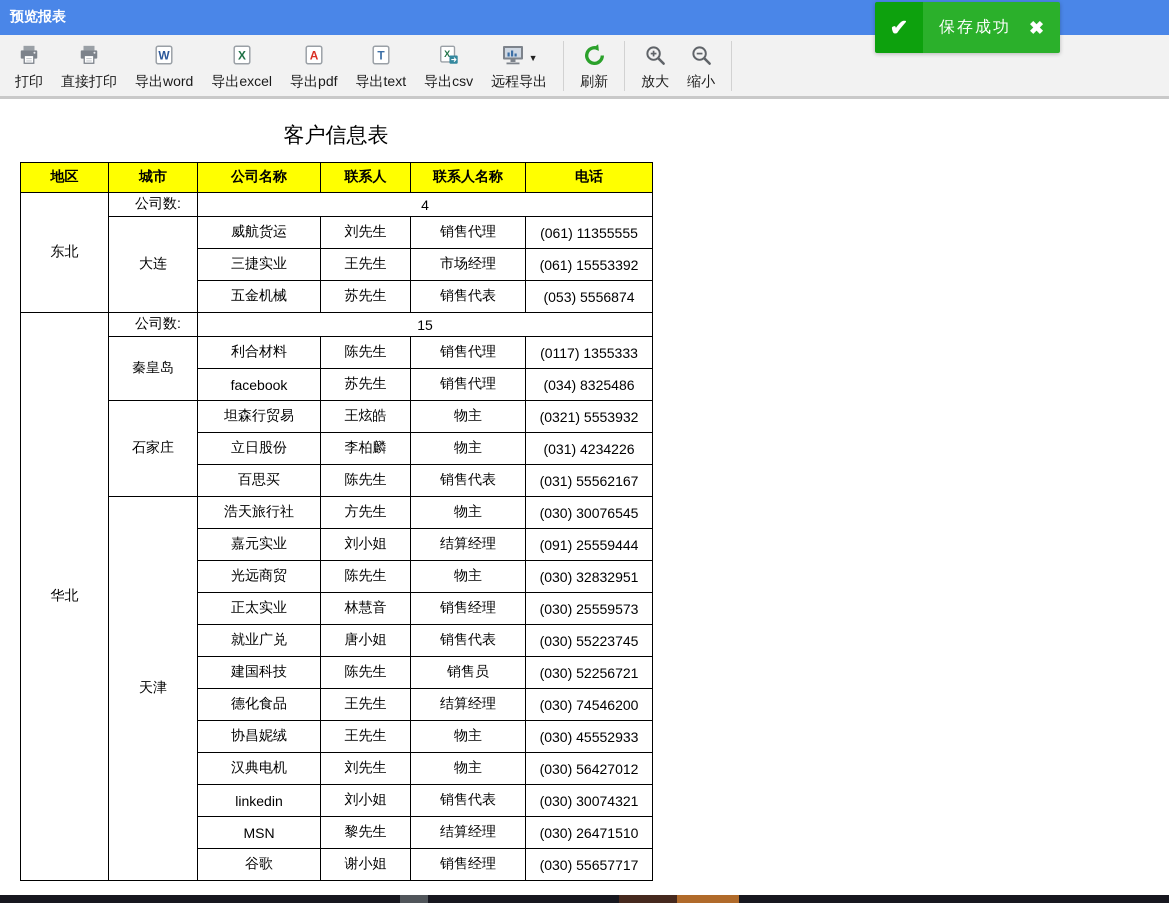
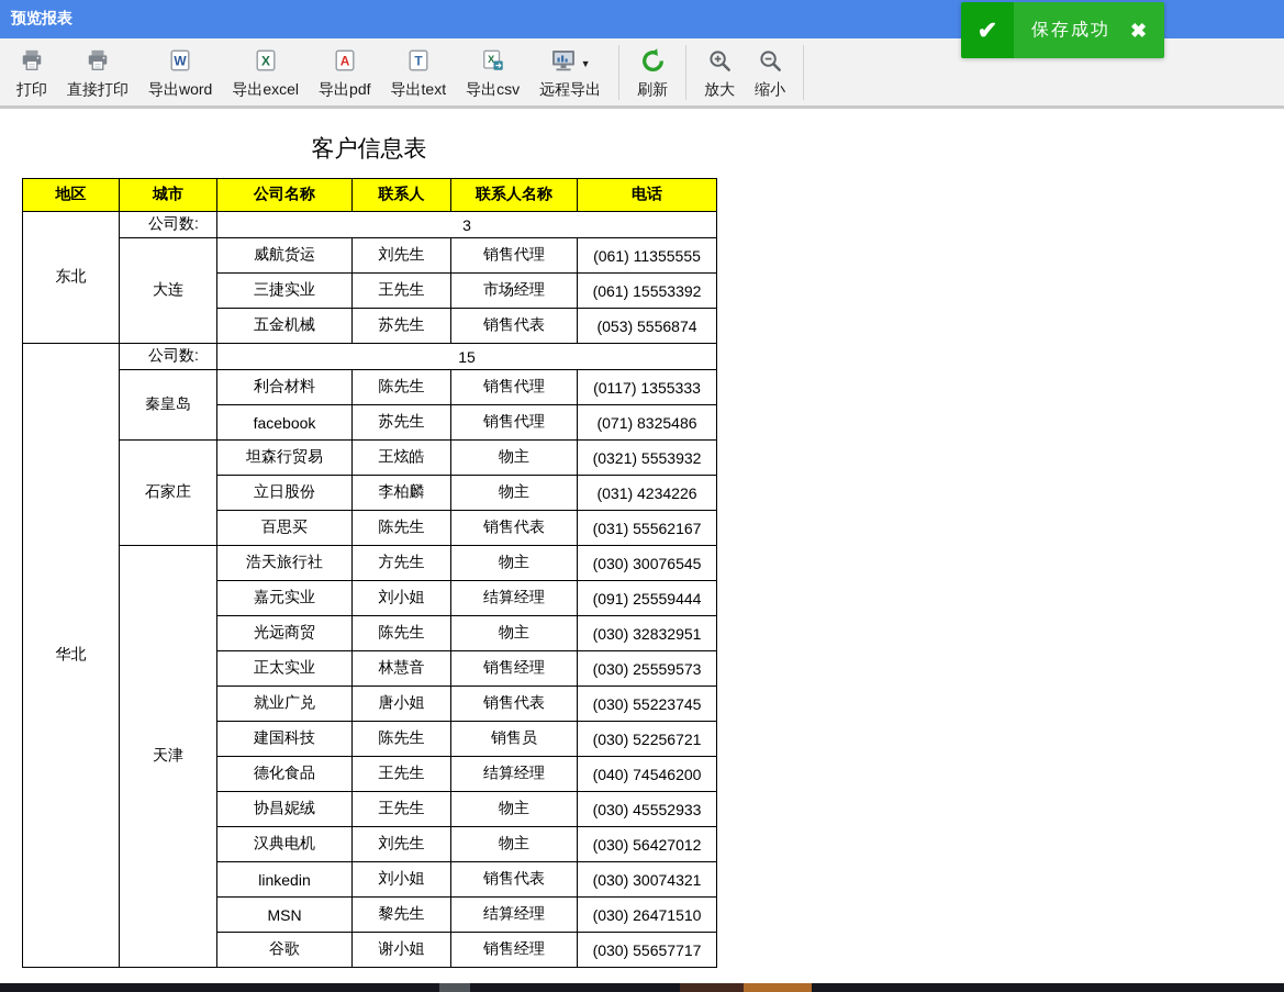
  预览报表
  ✔
  保存成功
  ✖
  打印
  直接打印
  W
  导出word
  X
  导出excel
  A
  导出pdf
  T
  导出text
  X
  导出csv
  ▼
  远程导出
  刷新
  放大
  缩小
  客户信息表
  地区	城市	公司名称	联系人	联系人名称	电话
- 东北	公司数:	4
+ 东北	公司数:	3
  大连	威航货运	刘先生	销售代理	(061) 11355555
  三捷实业	王先生	市场经理	(061) 15553392
  五金机械	苏先生	销售代表	(053) 5556874
  华北	公司数:	15
  秦皇岛	利合材料	陈先生	销售代理	(0117) 1355333
- facebook	苏先生	销售代理	(034) 8325486
+ facebook	苏先生	销售代理	(071) 8325486
  石家庄	坦森行贸易	王炫皓	物主	(0321) 5553932
  立日股份	李柏麟	物主	(031) 4234226
  百思买	陈先生	销售代表	(031) 55562167
  天津	浩天旅行社	方先生	物主	(030) 30076545
  嘉元实业	刘小姐	结算经理	(091) 25559444
  光远商贸	陈先生	物主	(030) 32832951
  正太实业	林慧音	销售经理	(030) 25559573
  就业广兑	唐小姐	销售代表	(030) 55223745
  建国科技	陈先生	销售员	(030) 52256721
- 德化食品	王先生	结算经理	(030) 74546200
+ 德化食品	王先生	结算经理	(040) 74546200
  协昌妮绒	王先生	物主	(030) 45552933
  汉典电机	刘先生	物主	(030) 56427012
  linkedin	刘小姐	销售代表	(030) 30074321
  MSN	黎先生	结算经理	(030) 26471510
  谷歌	谢小姐	销售经理	(030) 55657717
